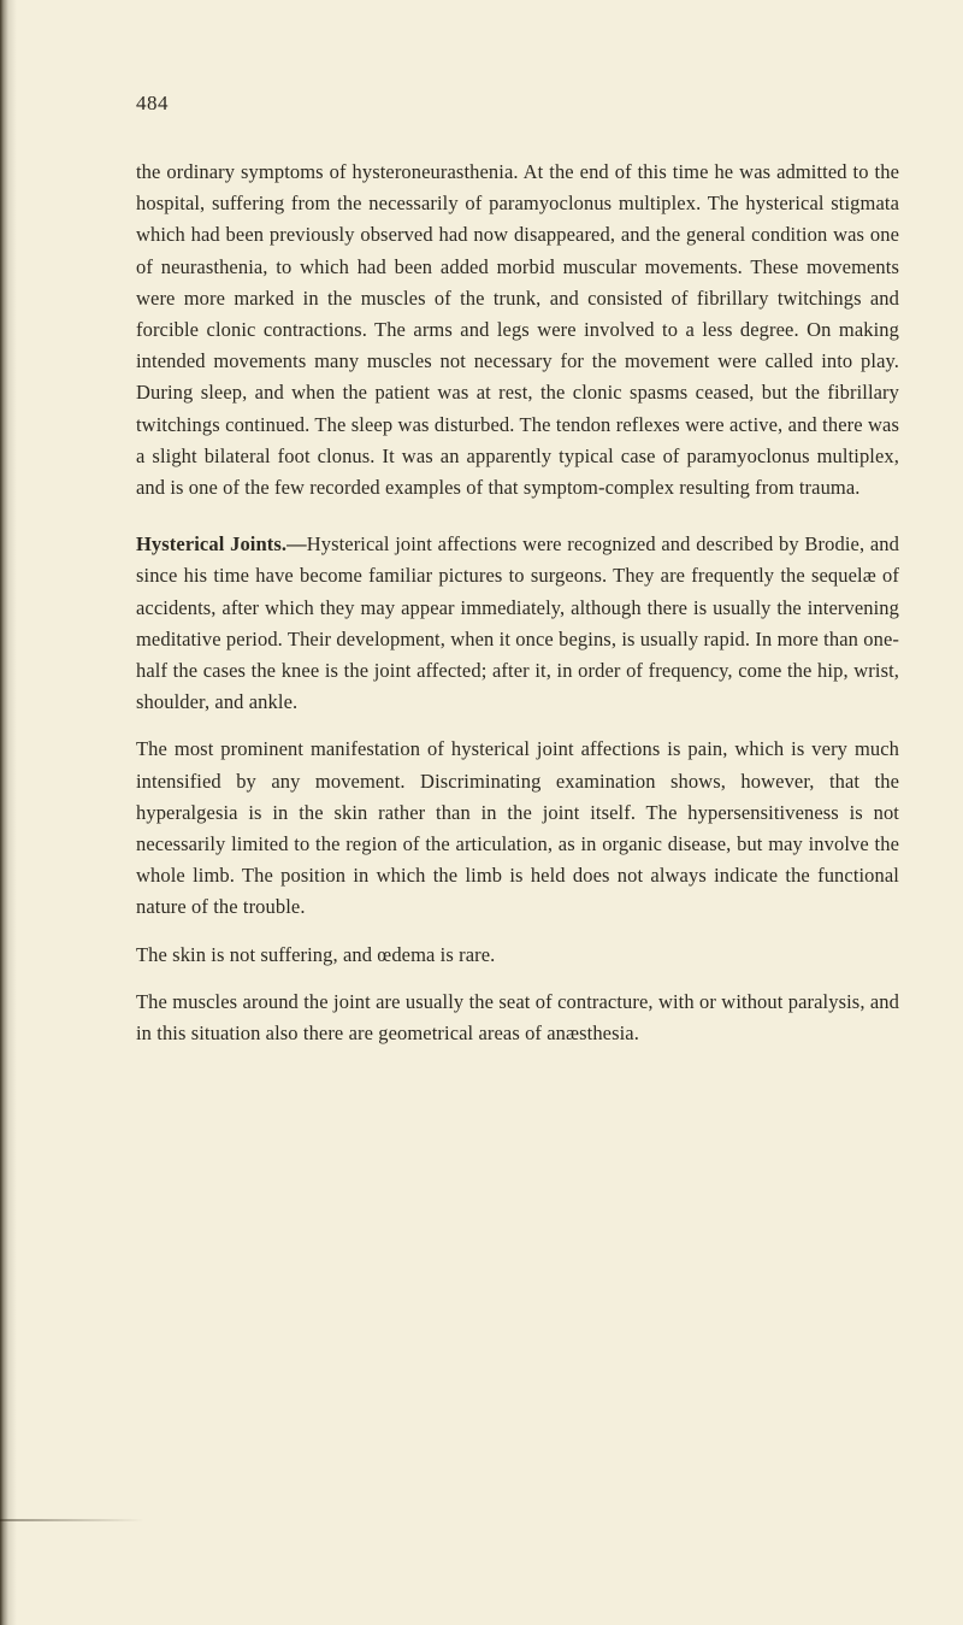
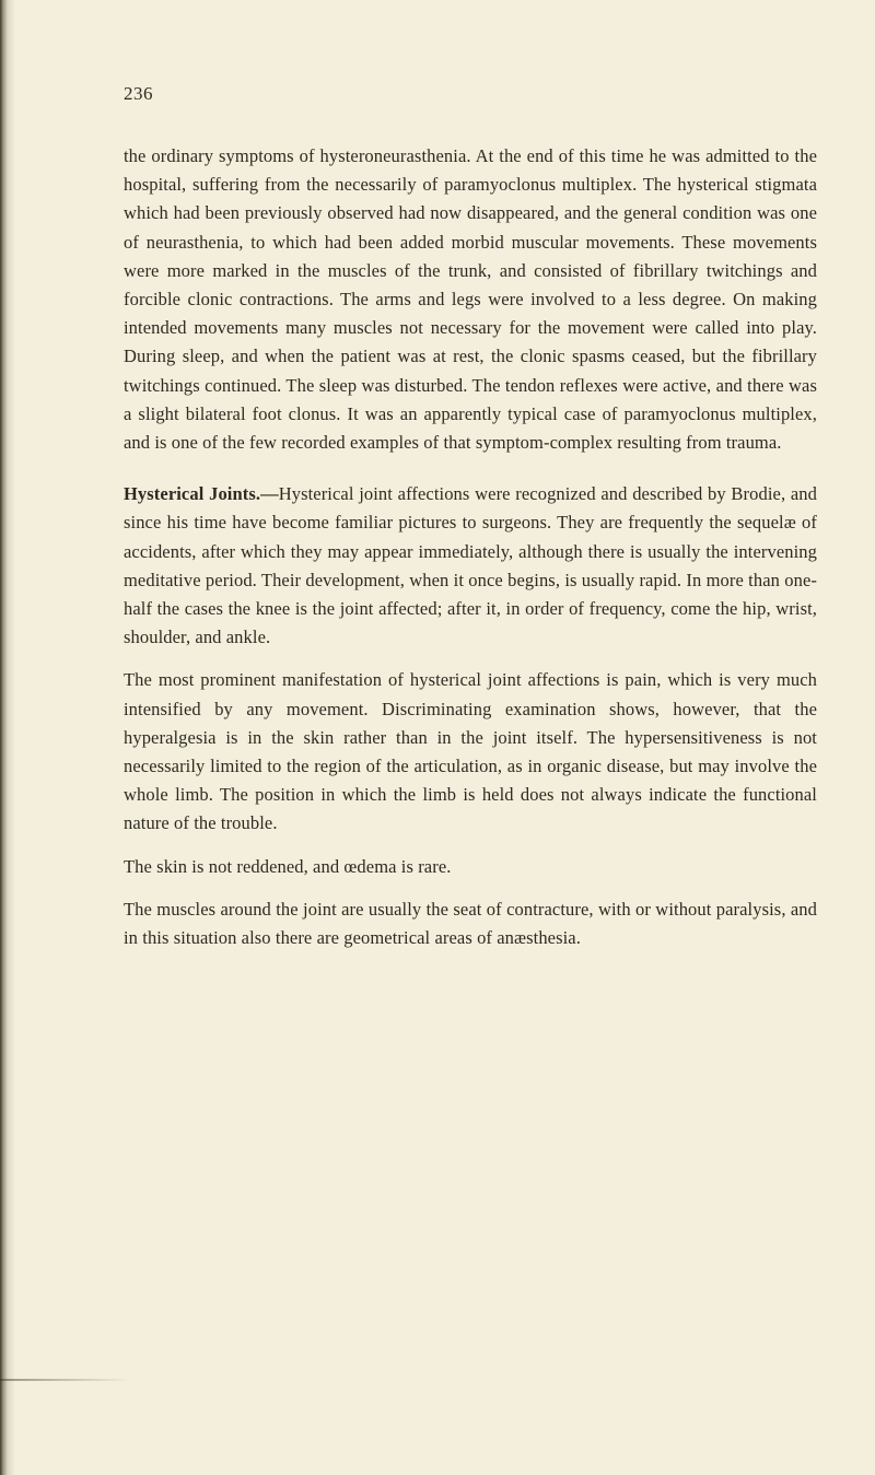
- 484
+ 236
  the ordinary symptoms of hysteroneurasthenia. At the end of this time he was admitted to the hospital, suffering from the necessarily of paramyoclonus multiplex. The hysterical stigmata which had been previously observed had now disappeared, and the general condition was one of neurasthenia, to which had been added morbid muscular movements. These movements were more marked in the muscles of the trunk, and consisted of fibrillary twitchings and forcible clonic contractions. The arms and legs were involved to a less degree. On making intended movements many muscles not necessary for the movement were called into play. During sleep, and when the patient was at rest, the clonic spasms ceased, but the fibrillary twitchings continued. The sleep was disturbed. The tendon reflexes were active, and there was a slight bilateral foot clonus. It was an apparently typical case of paramyoclonus multiplex, and is one of the few recorded examples of that symptom-complex resulting from trauma.
  Hysterical Joints.—Hysterical joint affections were recognized and described by Brodie, and since his time have become familiar pictures to surgeons. They are frequently the sequelæ of accidents, after which they may appear immediately, although there is usually the intervening meditative period. Their development, when it once begins, is usually rapid. In more than one-half the cases the knee is the joint affected; after it, in order of frequency, come the hip, wrist, shoulder, and ankle.
  The most prominent manifestation of hysterical joint affections is pain, which is very much intensified by any movement. Discriminating examination shows, however, that the hyperalgesia is in the skin rather than in the joint itself. The hypersensitiveness is not necessarily limited to the region of the articulation, as in organic disease, but may involve the whole limb. The position in which the limb is held does not always indicate the functional nature of the trouble.
- The skin is not suffering, and œdema is rare.
+ The skin is not reddened, and œdema is rare.
  The muscles around the joint are usually the seat of contracture, with or without paralysis, and in this situation also there are geometrical areas of anæsthesia.
